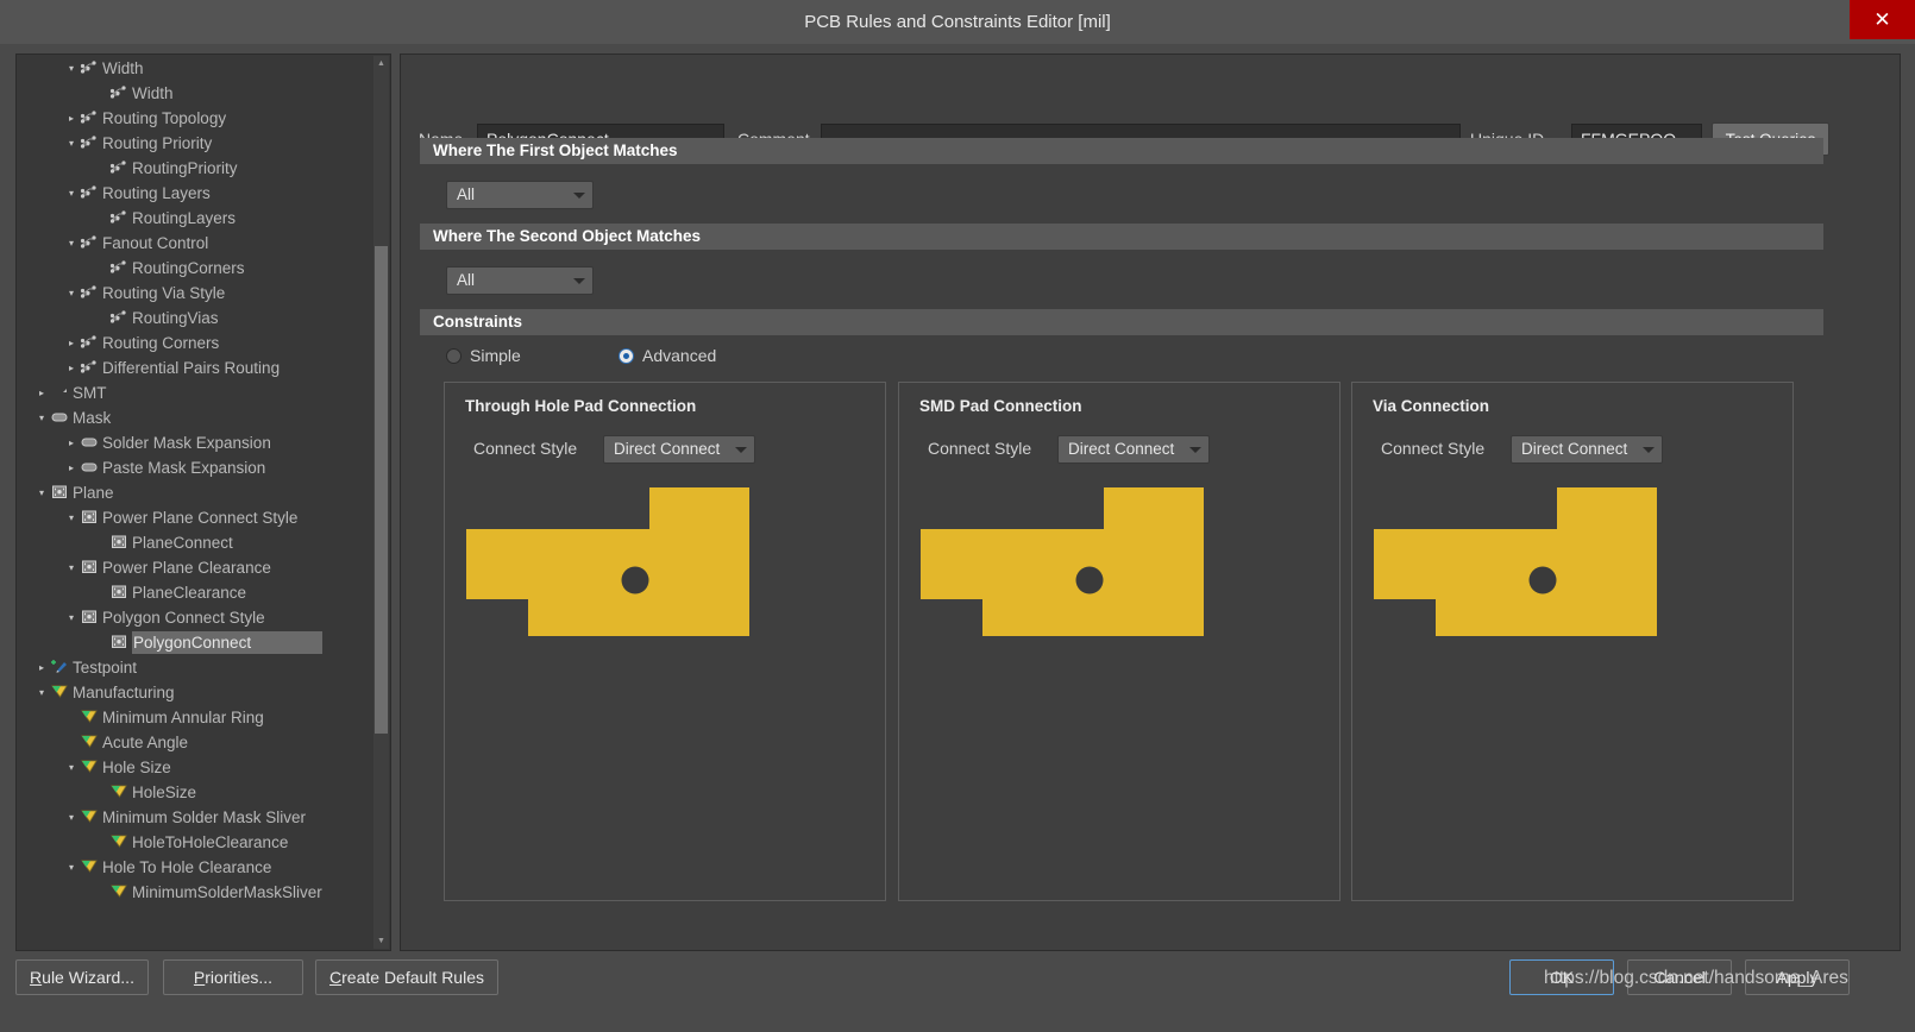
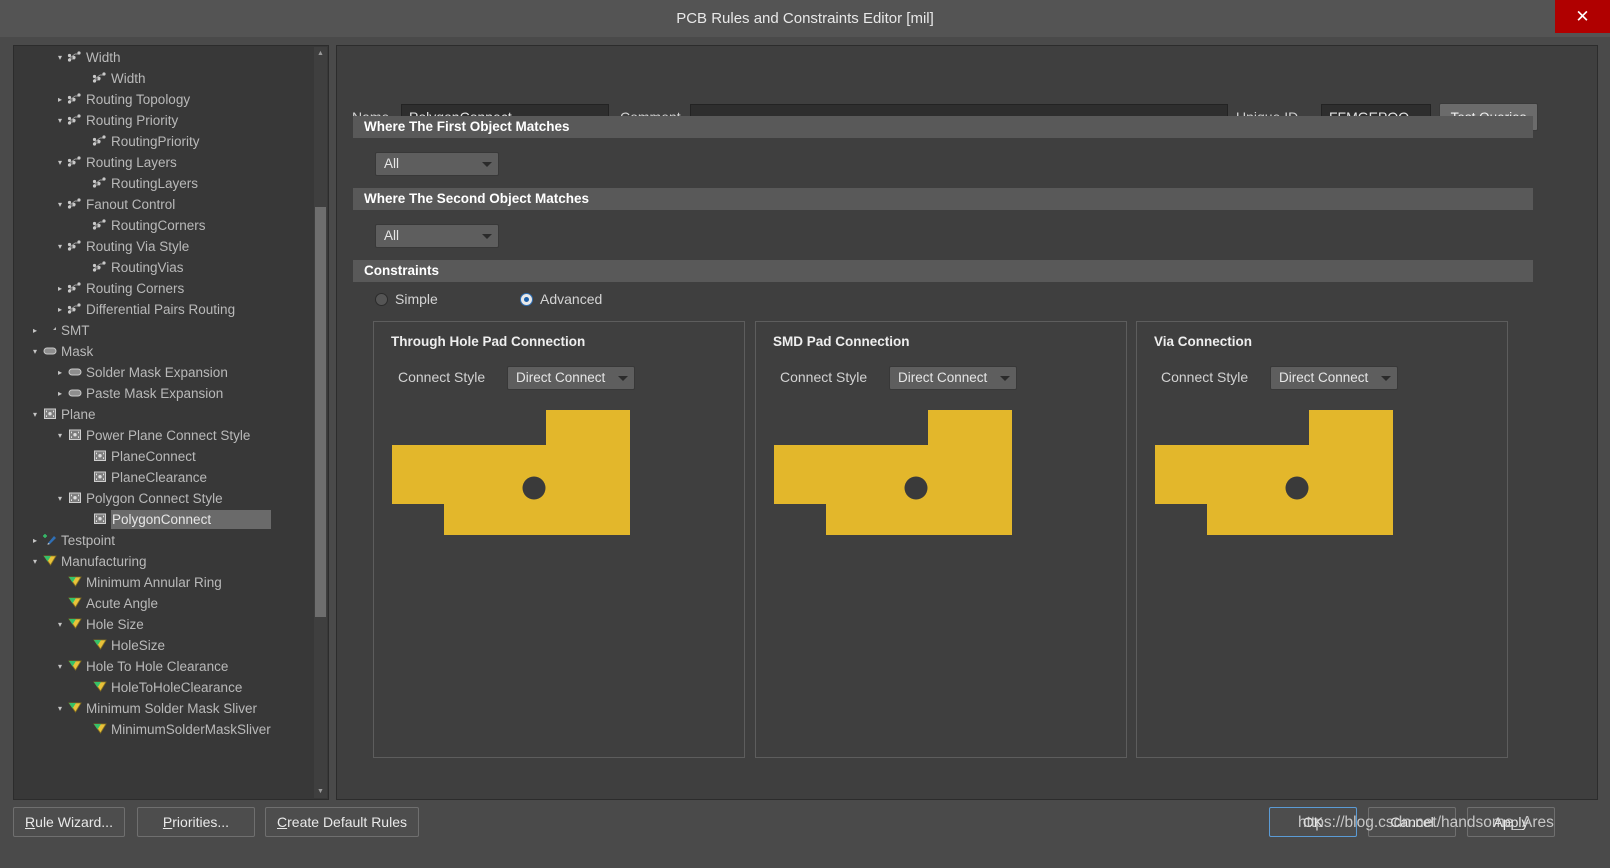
  PCB Rules and Constraints Editor [mil]
  ✕
  ▾ Width
  Width
  ▸ Routing Topology
  ▾ Routing Priority
  RoutingPriority
  ▾ Routing Layers
  RoutingLayers
  ▾ Fanout Control
  RoutingCorners
  ▾ Routing Via Style
  RoutingVias
  ▸ Routing Corners
  ▸ Differential Pairs Routing
  ▸ SMT
  ▾ Mask
  ▸ Solder Mask Expansion
  ▸ Paste Mask Expansion
  ▾ Plane
  ▾ Power Plane Connect Style
  PlaneConnect
- ▾ Power Plane Clearance
  PlaneClearance
  ▾ Polygon Connect Style
  PolygonConnect
  ▸ Testpoint
  ▾ Manufacturing
  Minimum Annular Ring
  Acute Angle
  ▾ Hole Size
  HoleSize
- ▾ Minimum Solder Mask Sliver
+ ▾ Hole To Hole Clearance
  HoleToHoleClearance
- ▾ Hole To Hole Clearance
+ ▾ Minimum Solder Mask Sliver
  MinimumSolderMaskSliver
  Where The First Object Matches
  All
  Where The Second Object Matches
  All
  Constraints
  Simple
  Advanced
  Through Hole Pad Connection
  Connect Style
  Direct Connect
  SMD Pad Connection
  Connect Style
  Direct Connect
  Via Connection
  Connect Style
  Direct Connect
  R
  ule Wizard...
  P
  riorities...
  C
  reate Default Rules
  OK
  Cancel
  Apply
  https://blog.csdn.net/handsome_Ares
